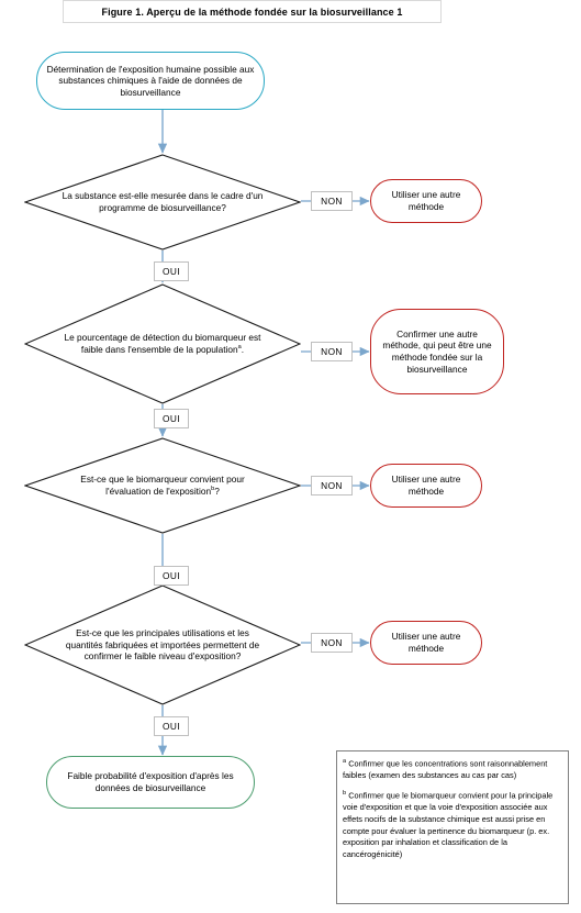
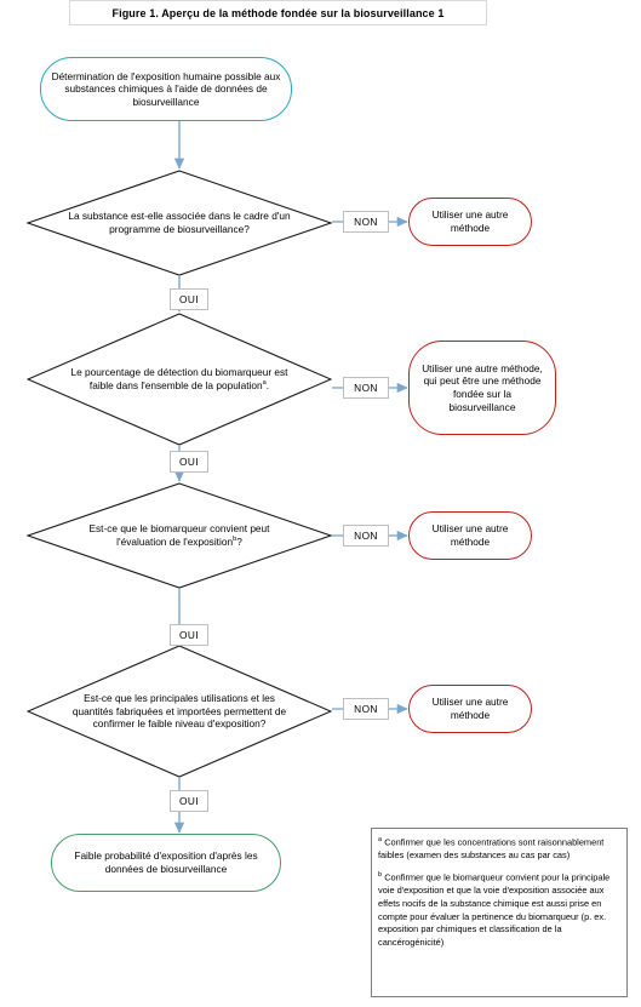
  Figure 1. Aperçu de la méthode fondée sur la biosurveillance 1
  Détermination de l'exposition humaine possible aux substances chimiques à l'aide de données de biosurveillance
- La substance est-elle mesurée dans le cadre d'un programme de biosurveillance?
+ La substance est-elle associée dans le cadre d'un programme de biosurveillance?
  Le pourcentage de détection du biomarqueur est faible dans l'ensemble de la population .
- Est-ce que le biomarqueur convient pour l'évaluation de l'exposition ?
+ Est-ce que le biomarqueur convient peut l'évaluation de l'exposition ?
  Est-ce que les principales utilisations et les quantités fabriquées et importées permettent de confirmer le faible niveau d'exposition?
  Utiliser une autre méthode
- Confirmer une autre méthode, qui peut être une méthode fondée sur la biosurveillance
+ Utiliser une autre méthode, qui peut être une méthode fondée sur la biosurveillance
  Utiliser une autre méthode
  Utiliser une autre méthode
  Faible probabilité d'exposition d'après les données de biosurveillance
  NON
  NON
  NON
  NON
  OUI
  OUI
  OUI
  OUI
  Confirmer que les concentrations sont raisonnablement faibles (examen des substances au cas par cas)
- Confirmer que le biomarqueur convient pour la principale voie d'exposition et que la voie d'exposition associée aux effets nocifs de la substance chimique est aussi prise en compte pour évaluer la pertinence du biomarqueur (p. ex. exposition par inhalation et classification de la cancérogénicité)
+ Confirmer que le biomarqueur convient pour la principale voie d'exposition et que la voie d'exposition associée aux effets nocifs de la substance chimique est aussi prise en compte pour évaluer la pertinence du biomarqueur (p. ex. exposition par chimiques et classification de la cancérogénicité)
